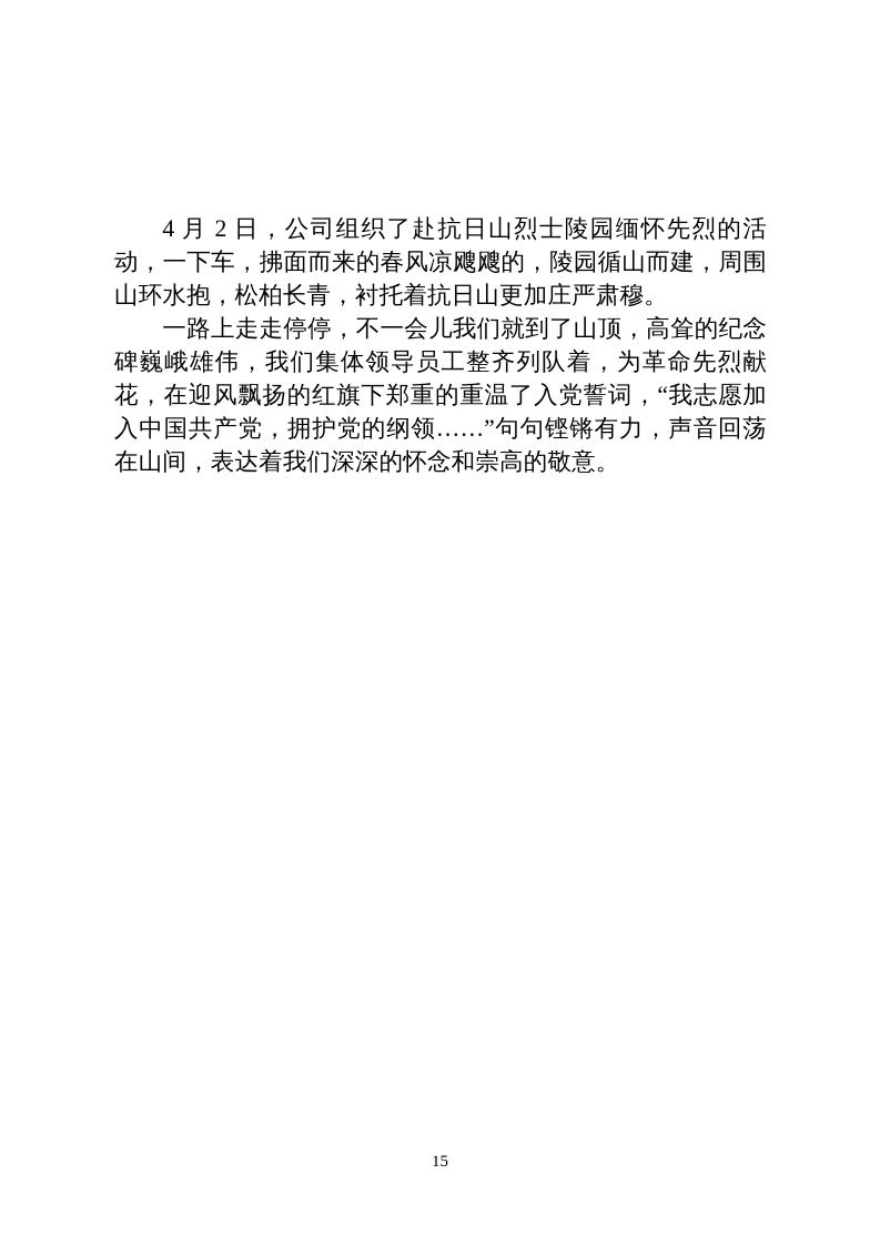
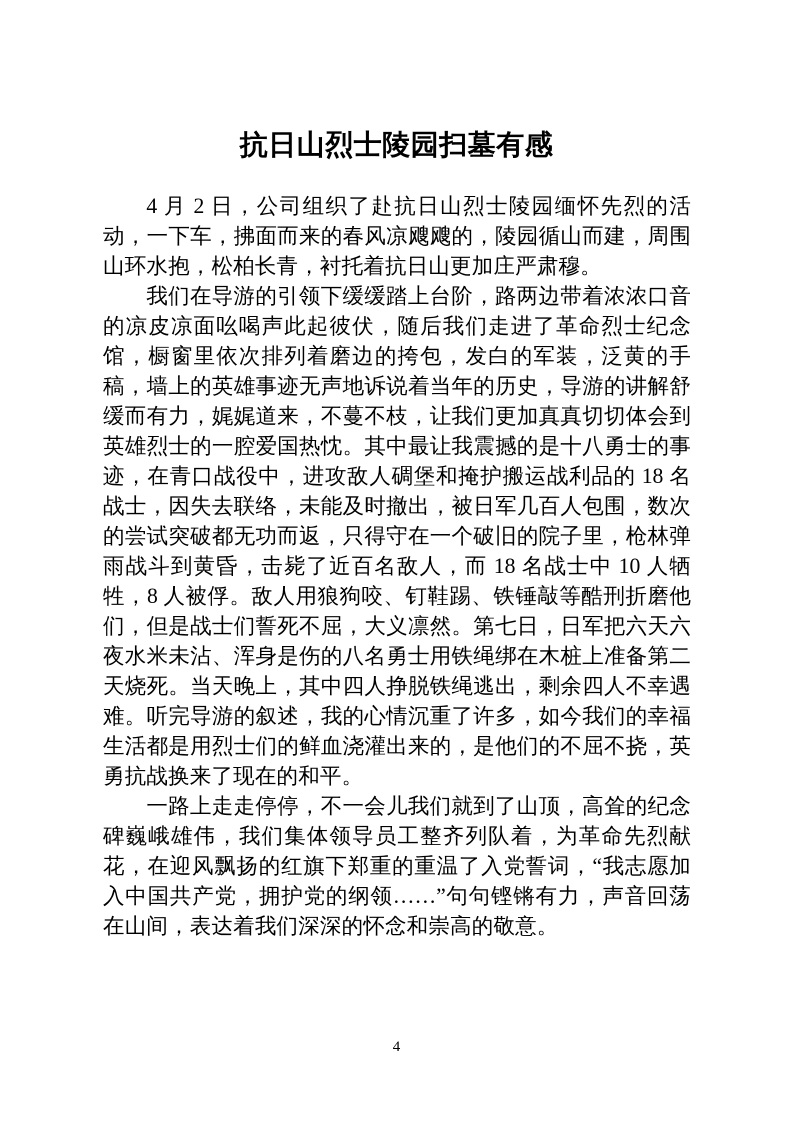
+ 抗日山烈士陵园扫墓有感
  4 月 2 日，公司组织了赴抗日山烈士陵园缅怀先烈的活动，一下车，拂面而来的春风凉飕飕的，陵园循山而建，周围山环水抱，松柏长青，衬托着抗日山更加庄严肃穆。
+ 我们在导游的引领下缓缓踏上台阶，路两边带着浓浓口音的凉皮凉面吆喝声此起彼伏，随后我们走进了革命烈士纪念馆，橱窗里依次排列着磨边的挎包，发白的军装，泛黄的手稿，墙上的英雄事迹无声地诉说着当年的历史，导游的讲解舒缓而有力，娓娓道来，不蔓不枝，让我们更加真真切切体会到英雄烈士的一腔爱国热忱。其中最让我震撼的是十八勇士的事迹，在青口战役中，进攻敌人碉堡和掩护搬运战利品的 18 名战士，因失去联络，未能及时撤出，被日军几百人包围，数次的尝试突破都无功而返，只得守在一个破旧的院子里，枪林弹雨战斗到黄昏，击毙了近百名敌人，而 18 名战士中 10 人牺牲，8 人被俘。敌人用狼狗咬、钉鞋踢、铁锤敲等酷刑折磨他们，但是战士们誓死不屈，大义凛然。第七日，日军把六天六夜水米未沾、浑身是伤的八名勇士用铁绳绑在木桩上准备第二天烧死。当天晚上，其中四人挣脱铁绳逃出，剩余四人不幸遇难。听完导游的叙述，我的心情沉重了许多，如今我们的幸福生活都是用烈士们的鲜血浇灌出来的，是他们的不屈不挠，英勇抗战换来了现在的和平。
  一路上走走停停，不一会儿我们就到了山顶，高耸的纪念碑巍峨雄伟，我们集体领导员工整齐列队着，为革命先烈献花，在迎风飘扬的红旗下郑重的重温了入党誓词，“我志愿加入中国共产党，拥护党的纲领……”句句铿锵有力，声音回荡在山间，表达着我们深深的怀念和崇高的敬意。
- 15
+ 4
